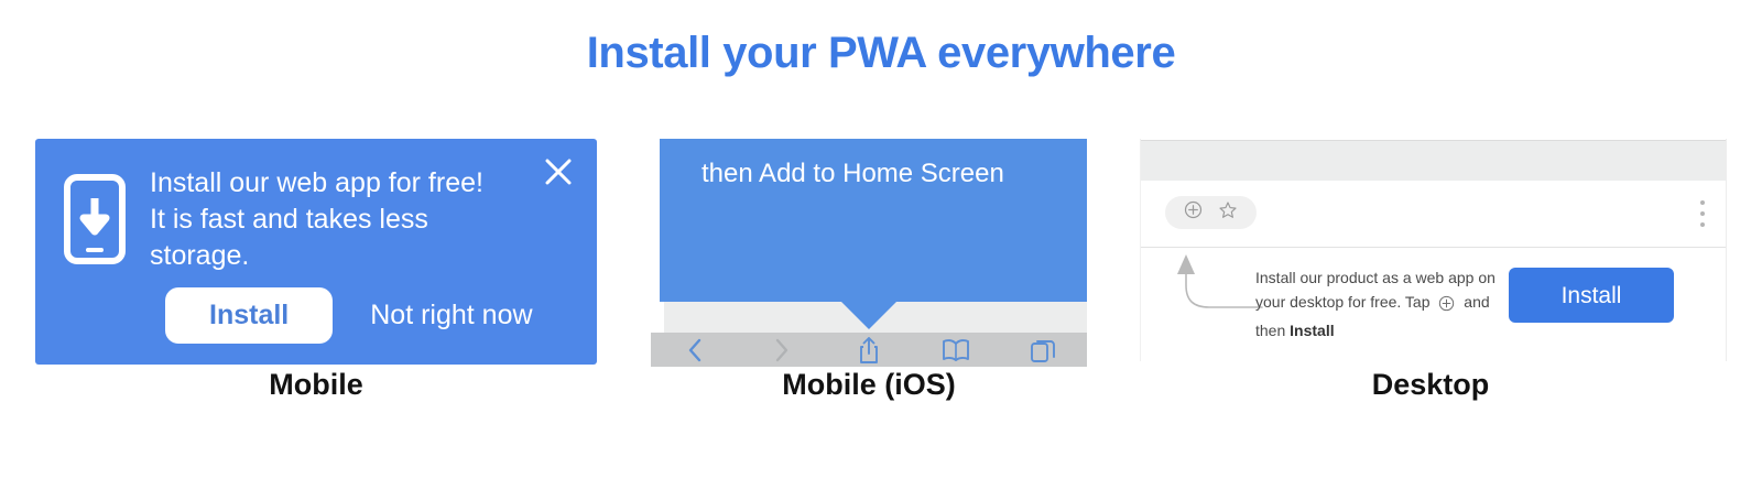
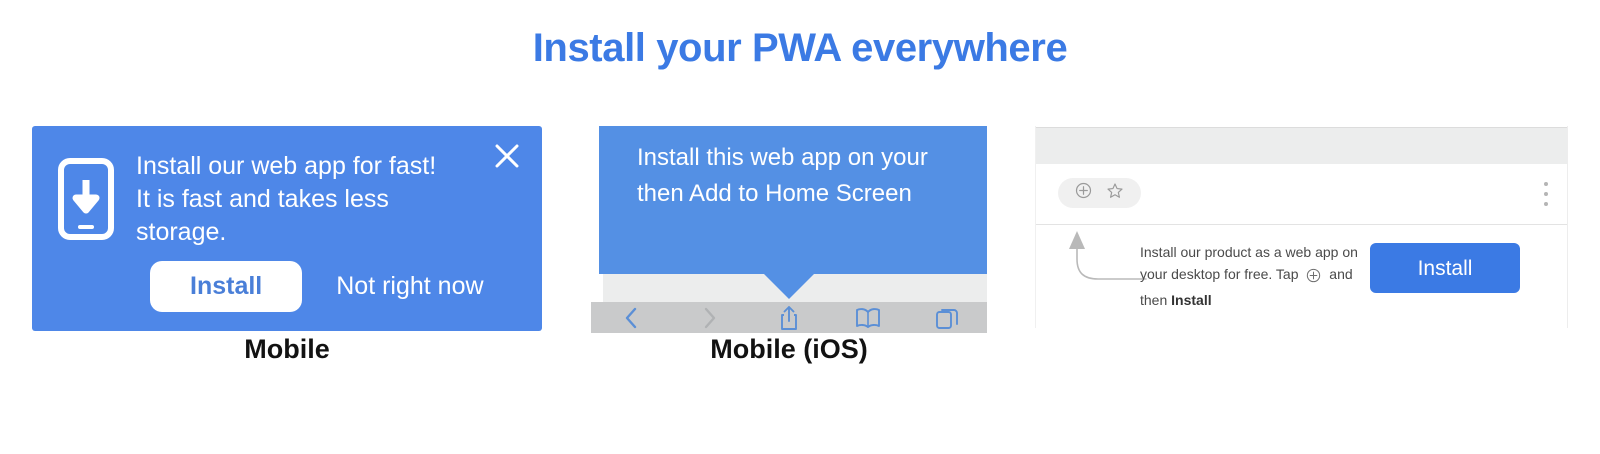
  Install your PWA everywhere
- Install our web app for free!
+ Install our web app for fast!
  It is fast and takes less
  storage.
  Install
  Not right now
  Mobile
+ Install this web app on your
  then Add to Home Screen
  Mobile (iOS)
  Install our product as a web app on your desktop for free. Tap and then Install
  Install
- Desktop
